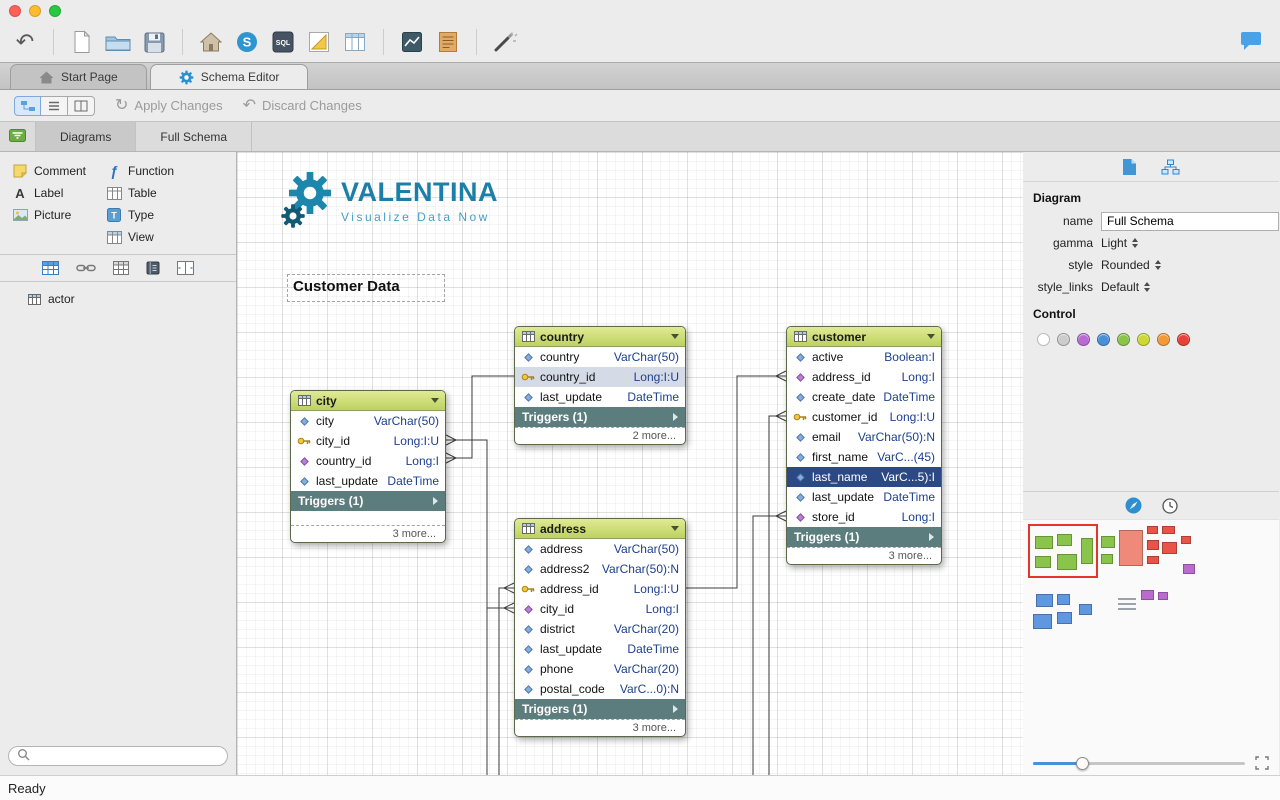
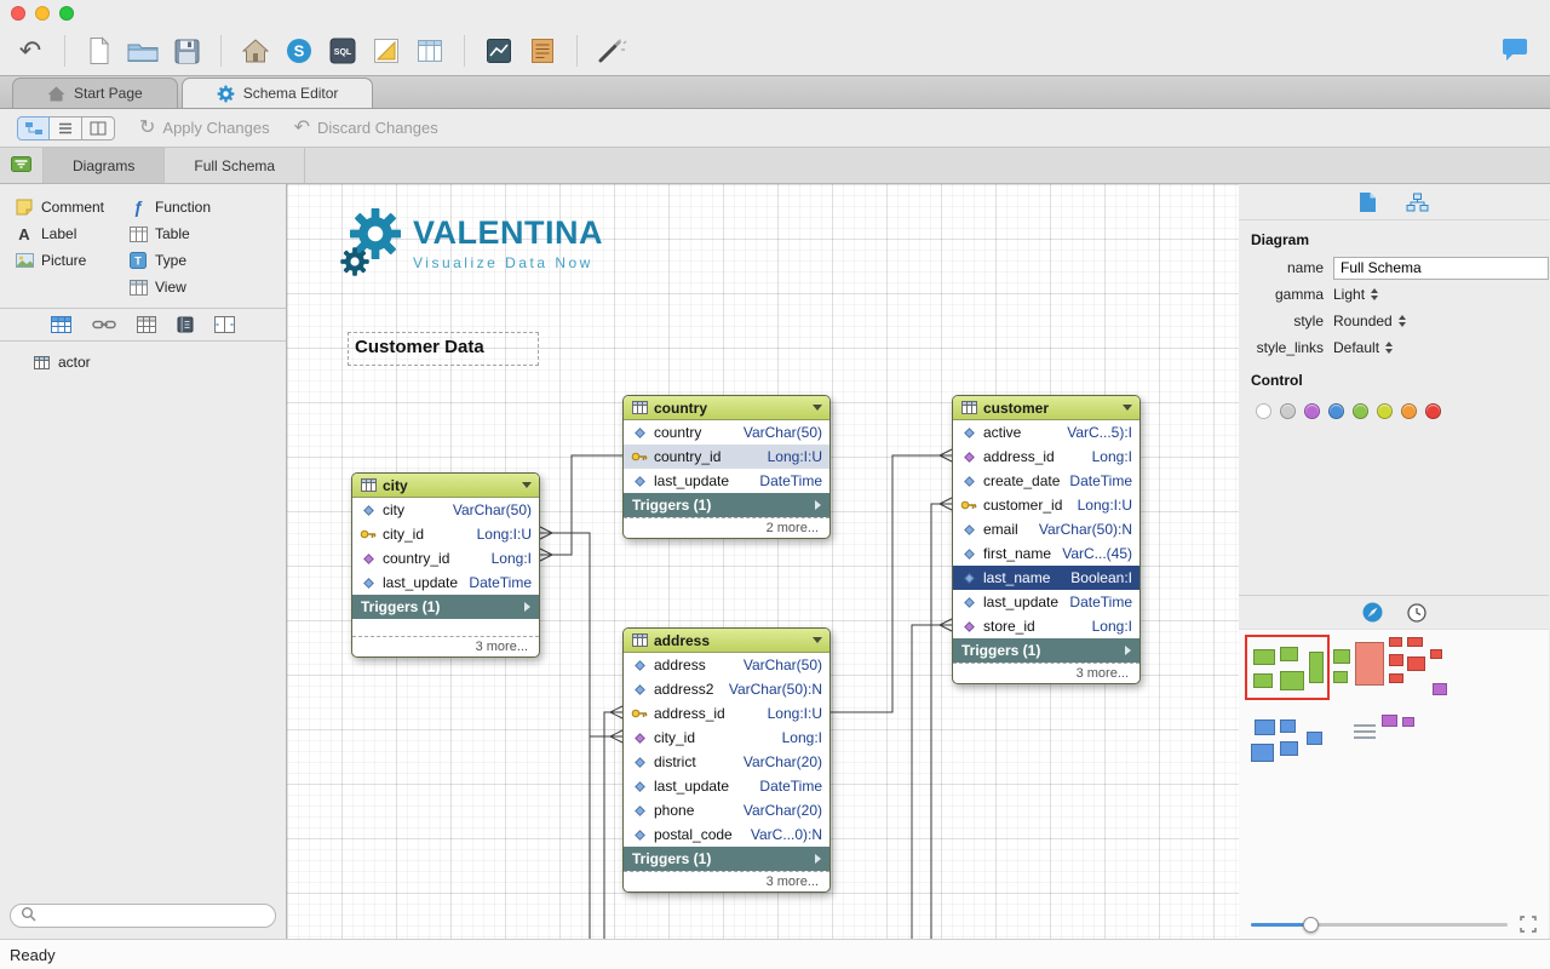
  ↶
  S
  Start Page
  Schema Editor
  ↻
  Apply Changes
  ↶
  Discard Changes
  Diagrams
  Full Schema
  Comment
  A
  Label
  Picture
  ƒ
  Function
  Table
  T
  Type
  View
  actor
  VALENTINA
  Visualize Data Now
  Customer Data
  city
  city
  VarChar(50)
  city_id
  Long:I:U
  country_id
  Long:I
  last_update
  DateTime
  Triggers (1)
  3 more...
  country
  country
  VarChar(50)
  country_id
  Long:I:U
  last_update
  DateTime
  Triggers (1)
  2 more...
  address
  address
  VarChar(50)
  address2
  VarChar(50):N
  address_id
  Long:I:U
  city_id
  Long:I
  district
  VarChar(20)
  last_update
  DateTime
  phone
  VarChar(20)
  postal_code
  VarC...0):N
  Triggers (1)
  3 more...
  customer
  active
- Boolean:I
+ VarC...5):I
  address_id
  Long:I
  create_date
  DateTime
  customer_id
  Long:I:U
  email
  VarChar(50):N
  first_name
  VarC...(45)
  last_name
- VarC...5):I
+ Boolean:I
  last_update
  DateTime
  store_id
  Long:I
  Triggers (1)
  3 more...
  Diagram
  name
  Full Schema
  gamma
  Light
  style
  Rounded
  style_links
  Default
  Control
  Ready
